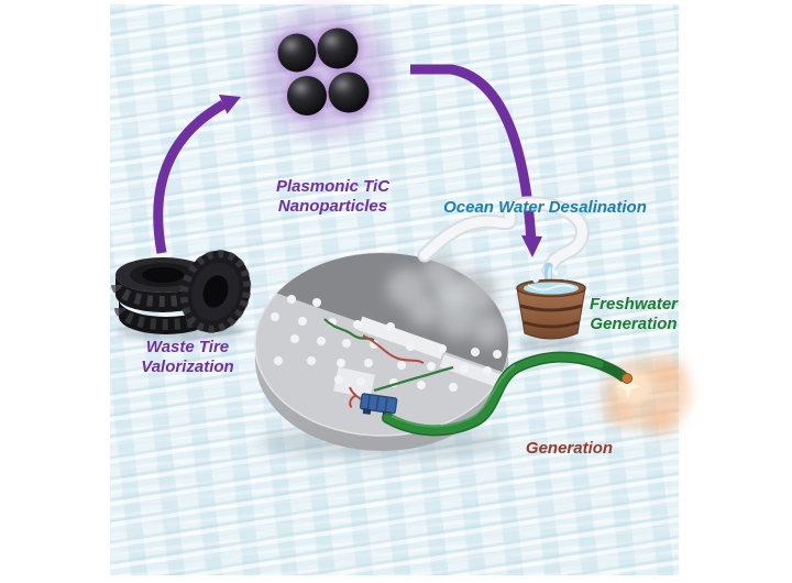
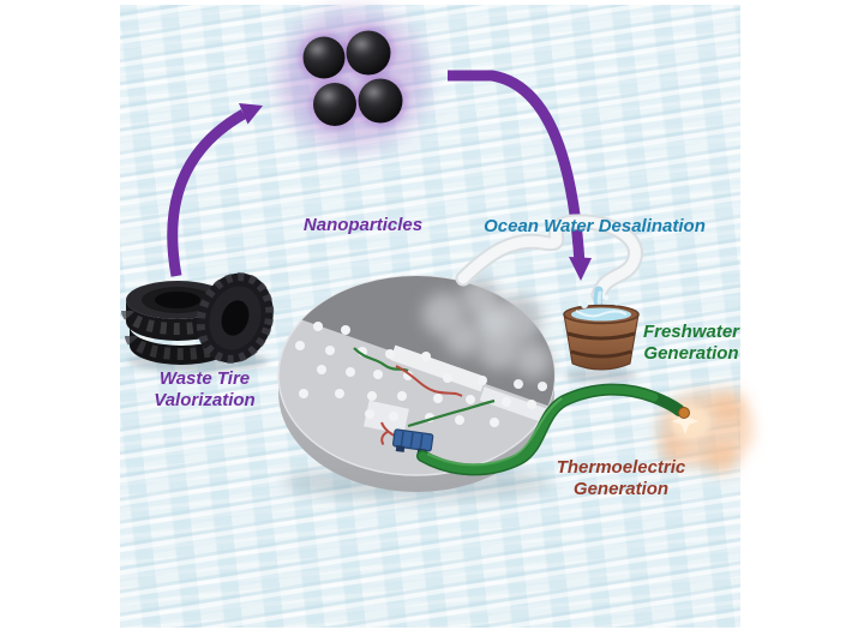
- Plasmonic TiC
  Nanoparticles
  Ocean Water Desalination
  Freshwater
  Generation
+ Thermoelectric
  Generation
  Waste Tire
  Valorization
